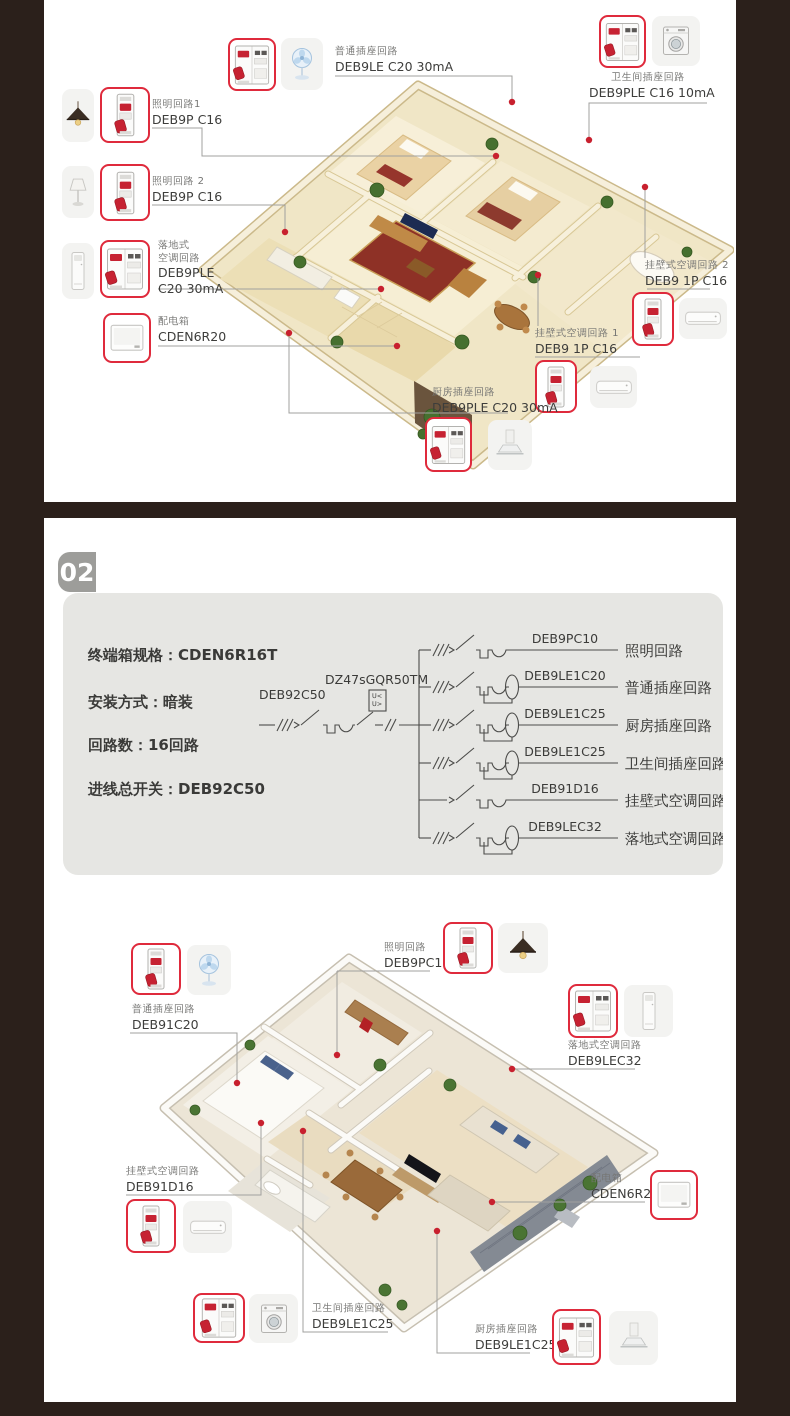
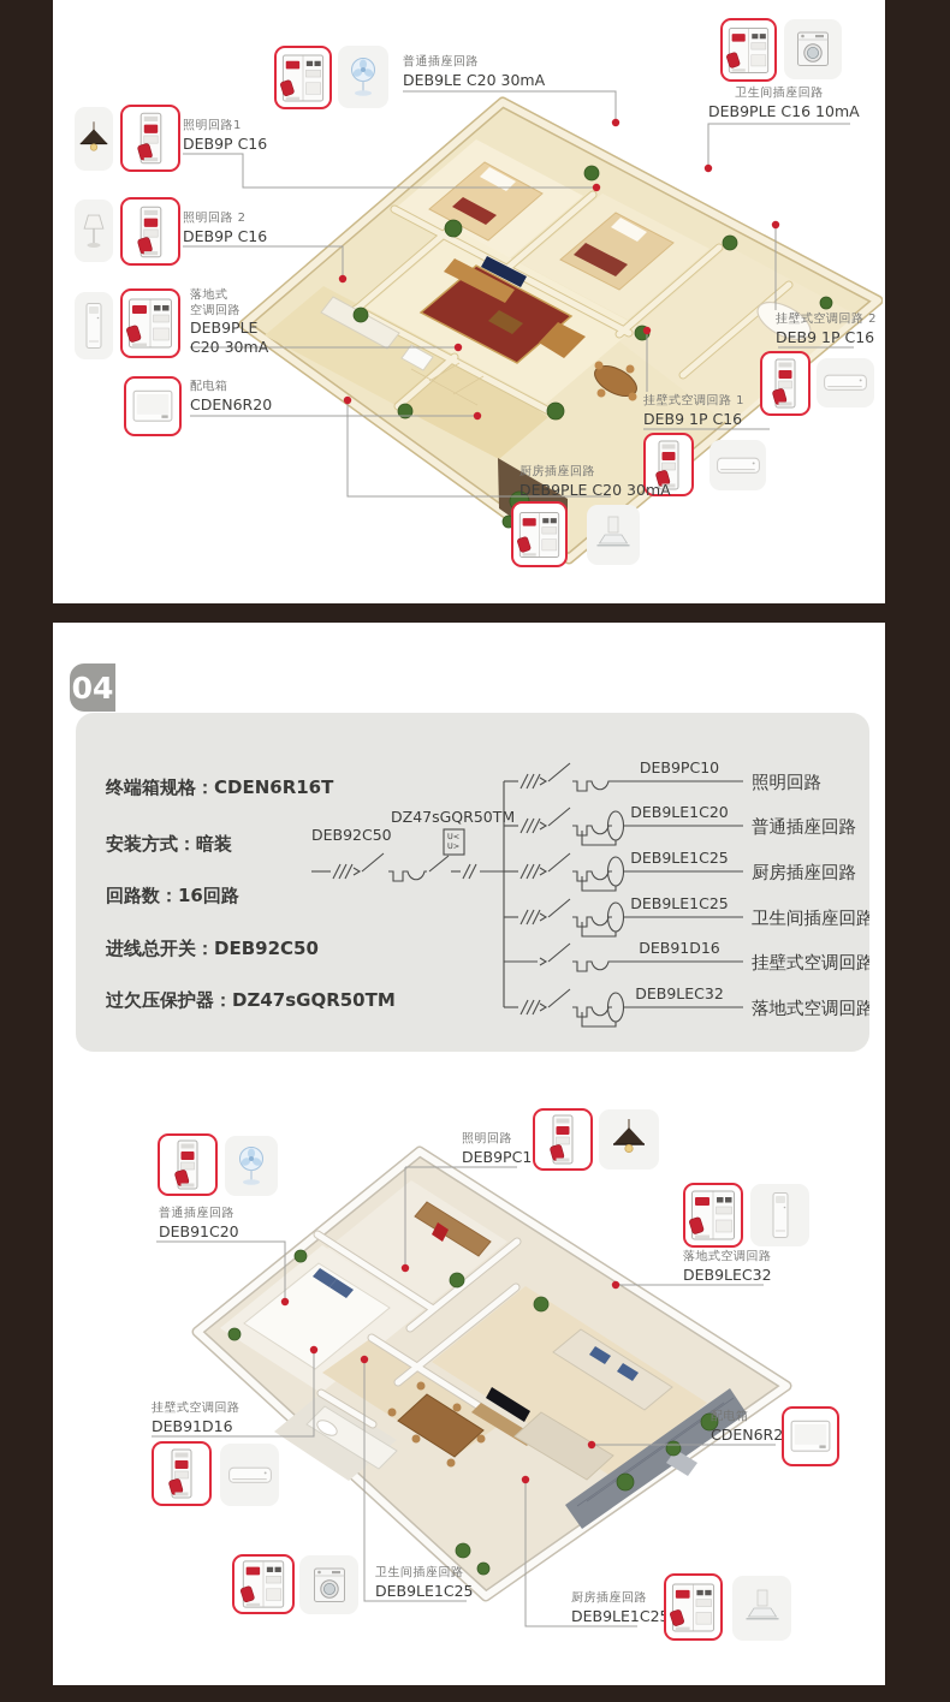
  普通插座回路
  DEB9LE C20 30mA
  照明回路1
  DEB9P C16
  照明回路 2
  DEB9P C16
  落地式
  空调回路
  DEB9PLE
  C20 30mA
  配电箱
  CDEN6R20
  卫生间插座回路
  DEB9PLE C16 10mA
  挂壁式空调回路 2
  DEB9 1P C16
  挂壁式空调回路 1
  DEB9 1P C16
  厨房插座回路
  DEB9PLE C20 30mA
- 02
+ 04
  终端箱规格：CDEN6R16T
  安装方式：暗装
  回路数：16回路
  进线总开关：DEB92C50
+ 过欠压保护器：DZ47sGQR50TM
  DEB92C50
  DZ47sGQR50TM
  U<
  U>
  DEB9PC10
  照明回路
  DEB9LE1C20
  普通插座回路
  DEB9LE1C25
  厨房插座回路
  DEB9LE1C25
  卫生间插座回路
  DEB91D16
  挂壁式空调回路
  DEB9LEC32
  落地式空调回路
  普通插座回路
  DEB91C20
  照明回路
  DEB9PC1
  落地式空调回路
  DEB9LEC32
  配电箱
  CDEN6R2
  挂壁式空调回路
  DEB91D16
  卫生间插座回路
  DEB9LE1C25
  厨房插座回路
  DEB9LE1C2
